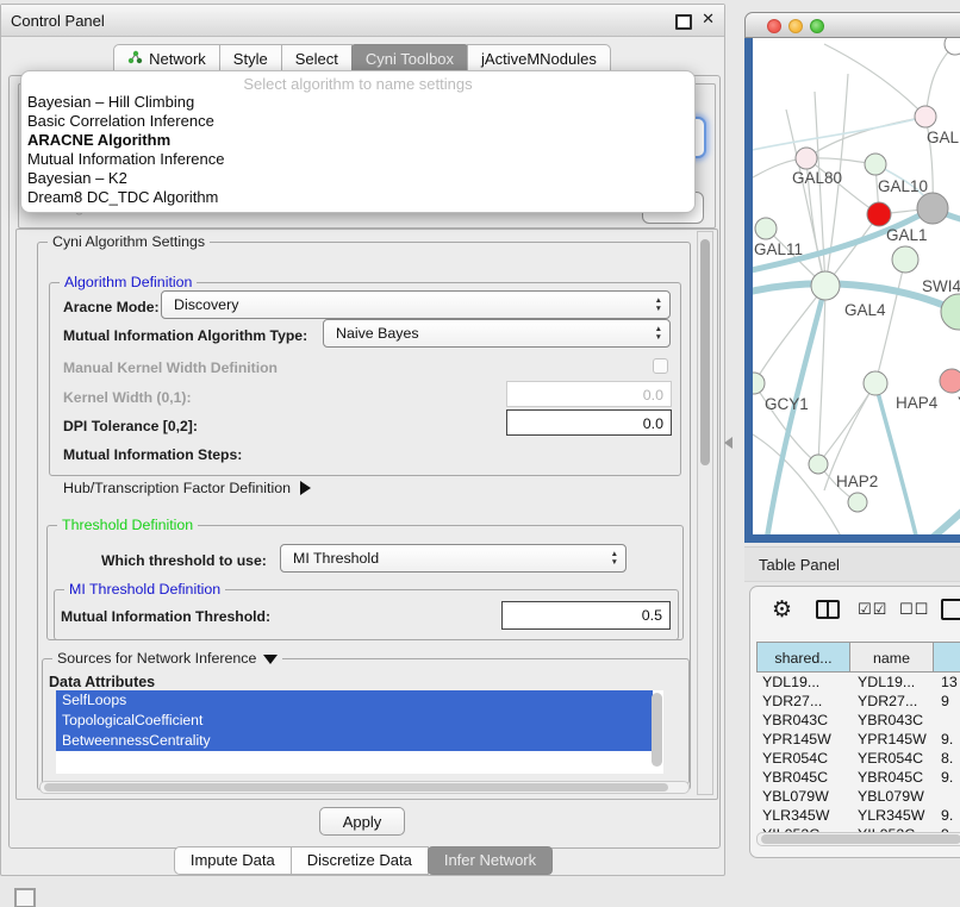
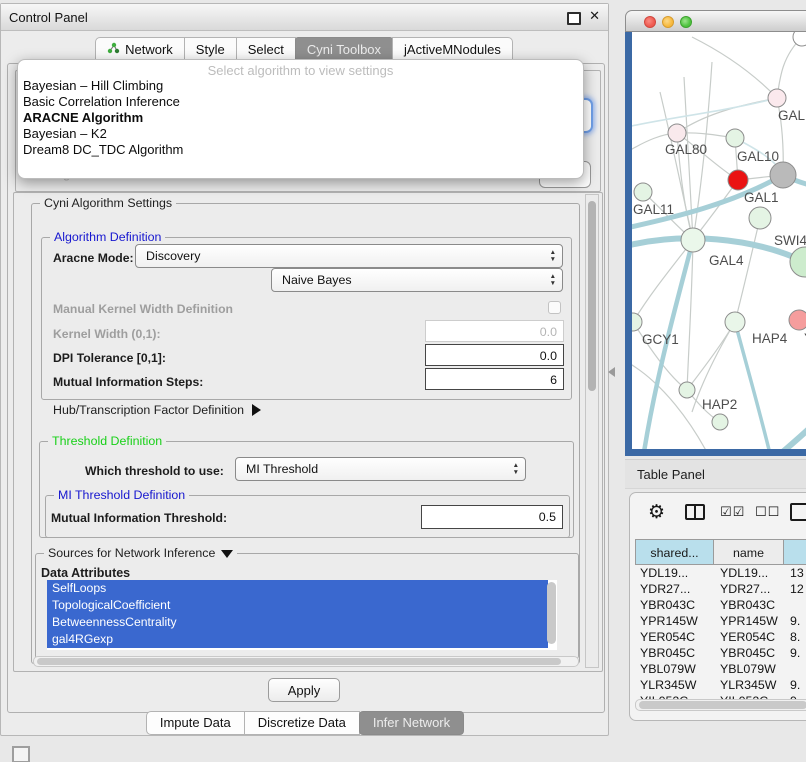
  Control Panel
  ✕
  Network
  Style
  Select
  Cyni Toolbox
  jActiveMNodules
- Select algorithm to name settings
+ Select algorithm to view settings
  Bayesian – Hill Climbing
  Basic Correlation Inference
  ARACNE Algorithm
- Mutual Information Inference
  Bayesian – K2
  Dream8 DC_TDC Algorithm
  Cyni Algorithm Settings
  Algorithm Definition
  Aracne Mode:
  Discovery
- Mutual Information Algorithm Type:
  Naive Bayes
  Manual Kernel Width Definition
  Kernel Width (0,1):
  0.0
- DPI Tolerance [0,2]:
+ DPI Tolerance [0,1]:
  0.0
  Mutual Information Steps:
+ 6
  Hub/Transcription Factor Definition
  Threshold Definition
  Which threshold to use:
  MI Threshold
  MI Threshold Definition
  Mutual Information Threshold:
  0.5
  Sources for Network Inference
  Data Attributes
  SelfLoops
  TopologicalCoefficient
  BetweennessCentrality
+ gal4RGexp
  Apply
  Impute Data
  Discretize Data
  Infer Network
  GAL
  GAL80
  GAL10
  GAL1
  GAL11
  SWI4
  GAL4
  GCY1
  HAP4
  HAP2
  Table Panel
  ⚙
  ☑☑
  ☐☐
  shared...
  name
  YDL19...
  YDL19...
  13
  YDR27...
  YDR27...
- 9
+ 12
  YBR043C
  YBR043C
  YPR145W
  YPR145W
  9.
  YER054C
  YER054C
  8.
  YBR045C
  YBR045C
  9.
  YBL079W
  YBL079W
  YLR345W
  YLR345W
  9.
